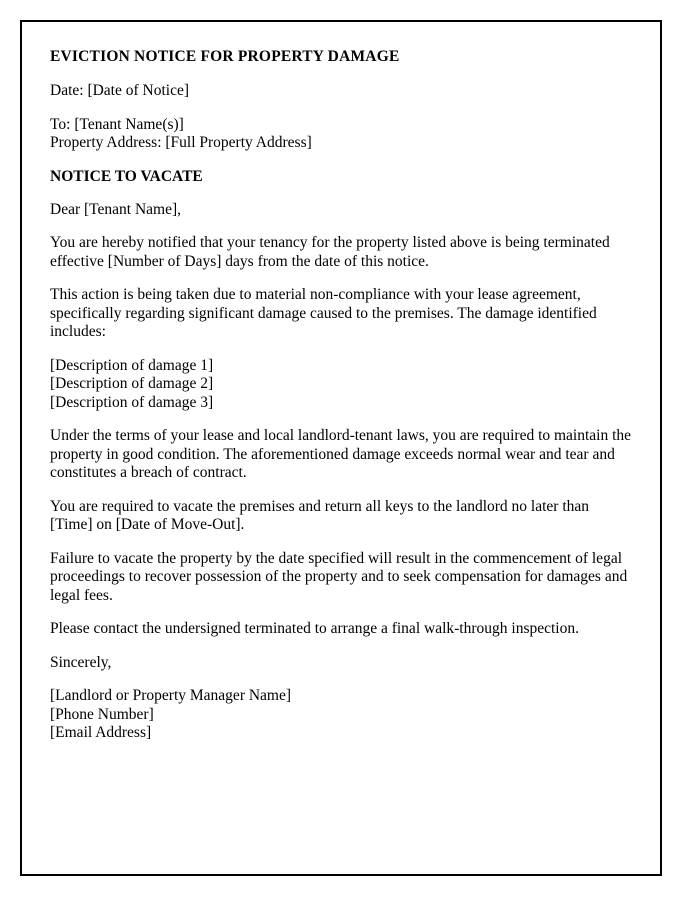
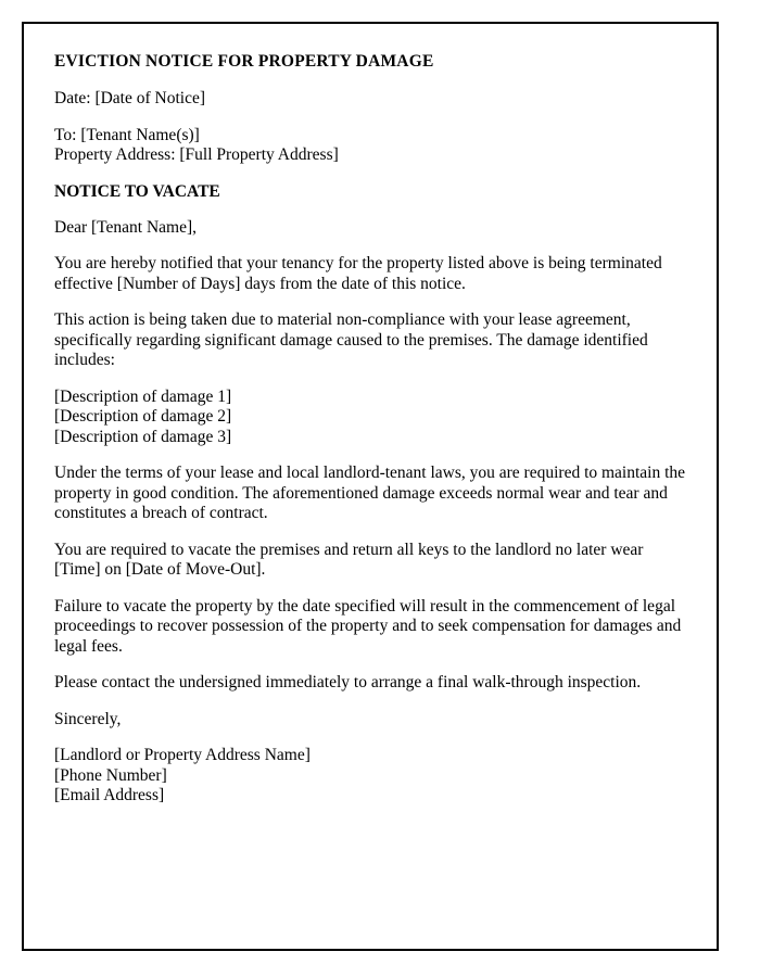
  EVICTION NOTICE FOR PROPERTY DAMAGE
  Date: [Date of Notice]
  To: [Tenant Name(s)]
  Property Address: [Full Property Address]
  NOTICE TO VACATE
  Dear [Tenant Name],
  You are hereby notified that your tenancy for the property listed above is being terminated effective [Number of Days] days from the date of this notice.
  This action is being taken due to material non-compliance with your lease agreement, specifically regarding significant damage caused to the premises. The damage identified includes:
  [Description of damage 1]
  [Description of damage 2]
  [Description of damage 3]
  Under the terms of your lease and local landlord-tenant laws, you are required to maintain the property in good condition. The aforementioned damage exceeds normal wear and tear and constitutes a breach of contract.
- You are required to vacate the premises and return all keys to the landlord no later than [Time] on [Date of Move-Out].
+ You are required to vacate the premises and return all keys to the landlord no later wear [Time] on [Date of Move-Out].
  Failure to vacate the property by the date specified will result in the commencement of legal proceedings to recover possession of the property and to seek compensation for damages and legal fees.
- Please contact the undersigned terminated to arrange a final walk-through inspection.
+ Please contact the undersigned immediately to arrange a final walk-through inspection.
  Sincerely,
- [Landlord or Property Manager Name]
+ [Landlord or Property Address Name]
  [Phone Number]
  [Email Address]
